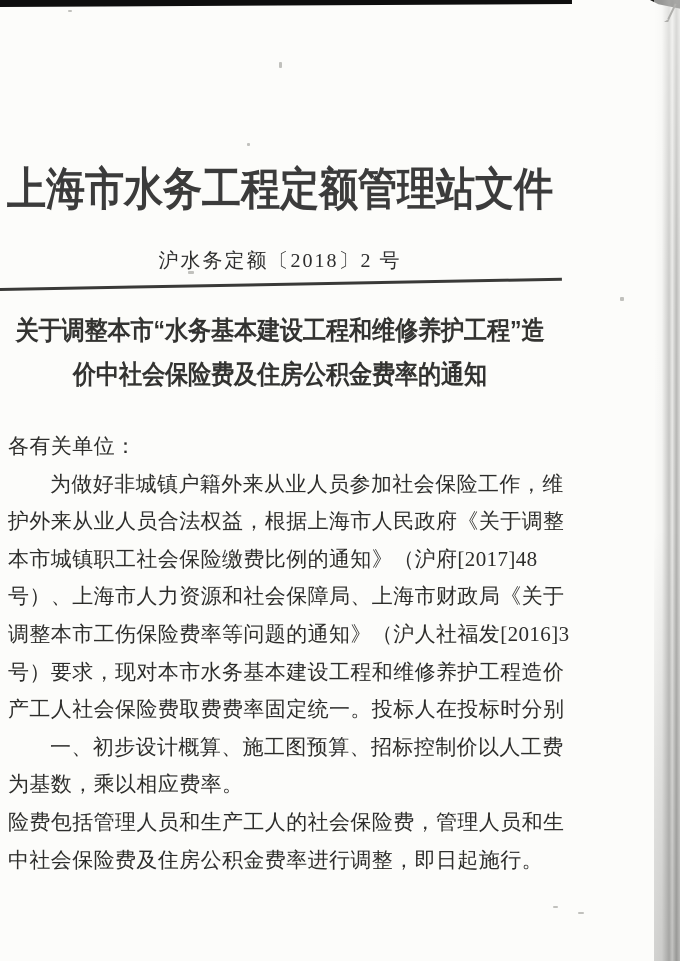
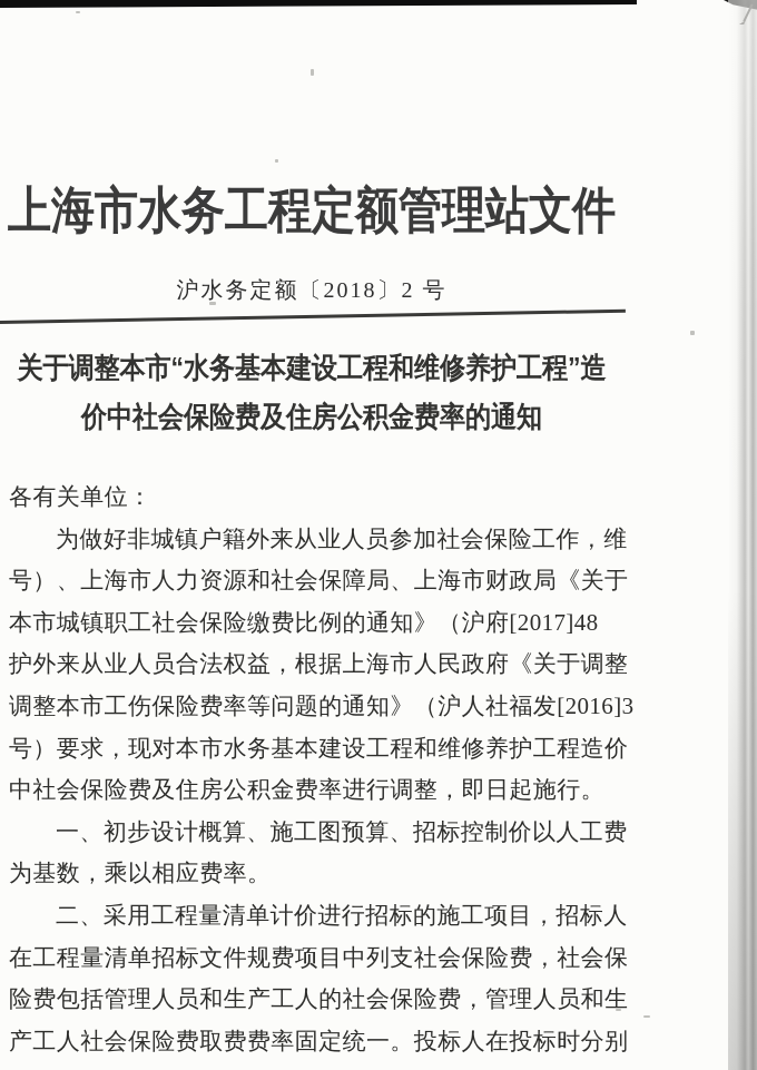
  上海市水务工程定额管理站文件
  沪水务定额〔2018〕2 号
  关于调整本市“水务基本建设工程和维修养护工程”造
  价中社会保险费及住房公积金费率的通知
  各有关单位：
  为做好非城镇户籍外来从业人员参加社会保险工作，维
- 护外来从业人员合法权益，根据上海市人民政府《关于调整
+ 号）、上海市人力资源和社会保障局、上海市财政局《关于
  本市城镇职工社会保险缴费比例的通知》（沪府[2017]48
- 号）、上海市人力资源和社会保障局、上海市财政局《关于
+ 护外来从业人员合法权益，根据上海市人民政府《关于调整
  调整本市工伤保险费率等问题的通知》（沪人社福发[2016]3
  号）要求，现对本市水务基本建设工程和维修养护工程造价
- 产工人社会保险费取费费率固定统一。投标人在投标时分别
+ 中社会保险费及住房公积金费率进行调整，即日起施行。
  一、初步设计概算、施工图预算、招标控制价以人工费
  为基数，乘以相应费率。
+ 二、采用工程量清单计价进行招标的施工项目，招标人
+ 在工程量清单招标文件规费项目中列支社会保险费，社会保
  险费包括管理人员和生产工人的社会保险费，管理人员和生
- 中社会保险费及住房公积金费率进行调整，即日起施行。
+ 产工人社会保险费取费费率固定统一。投标人在投标时分别
